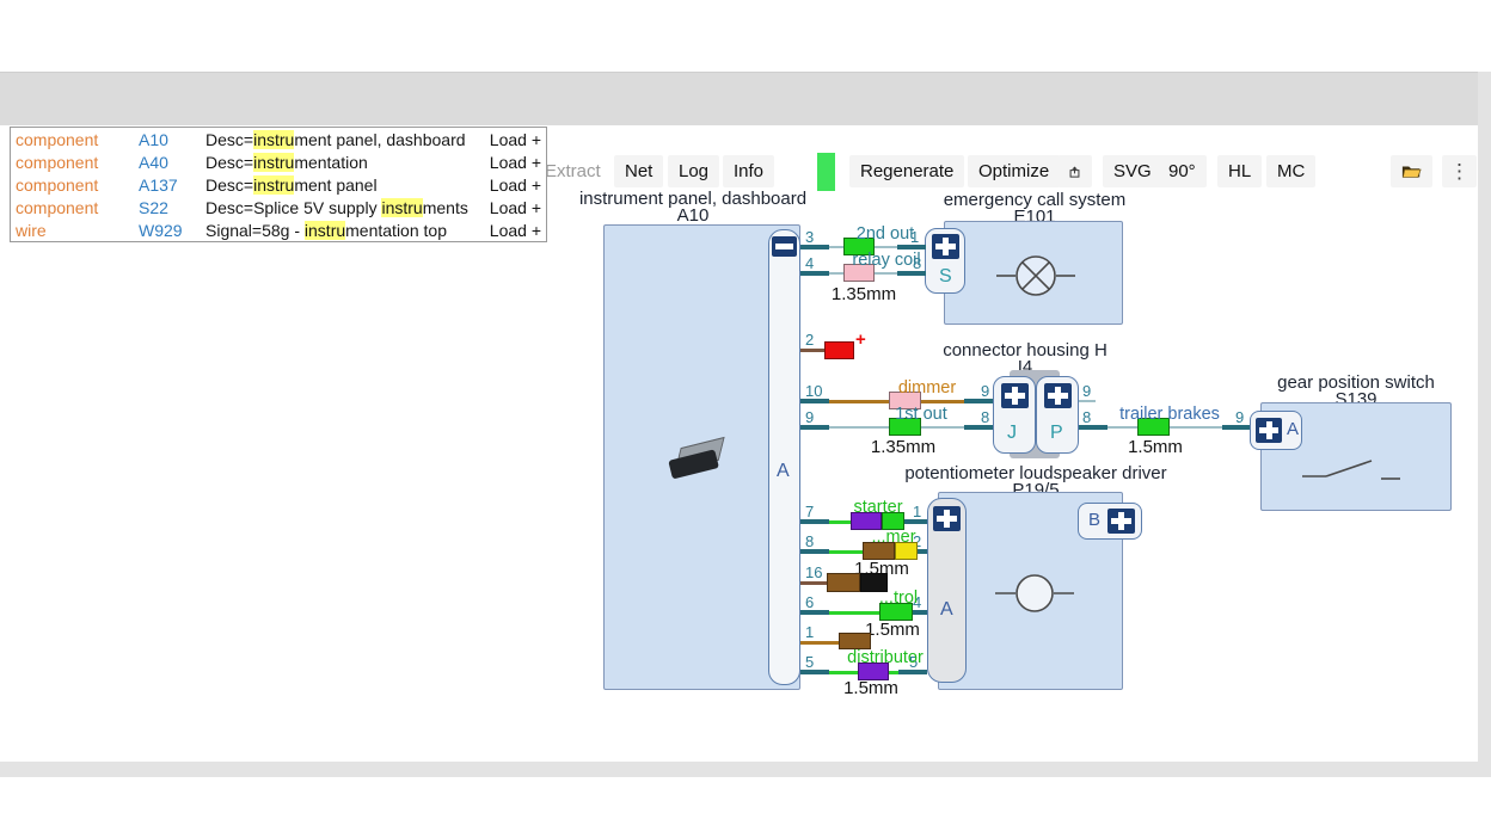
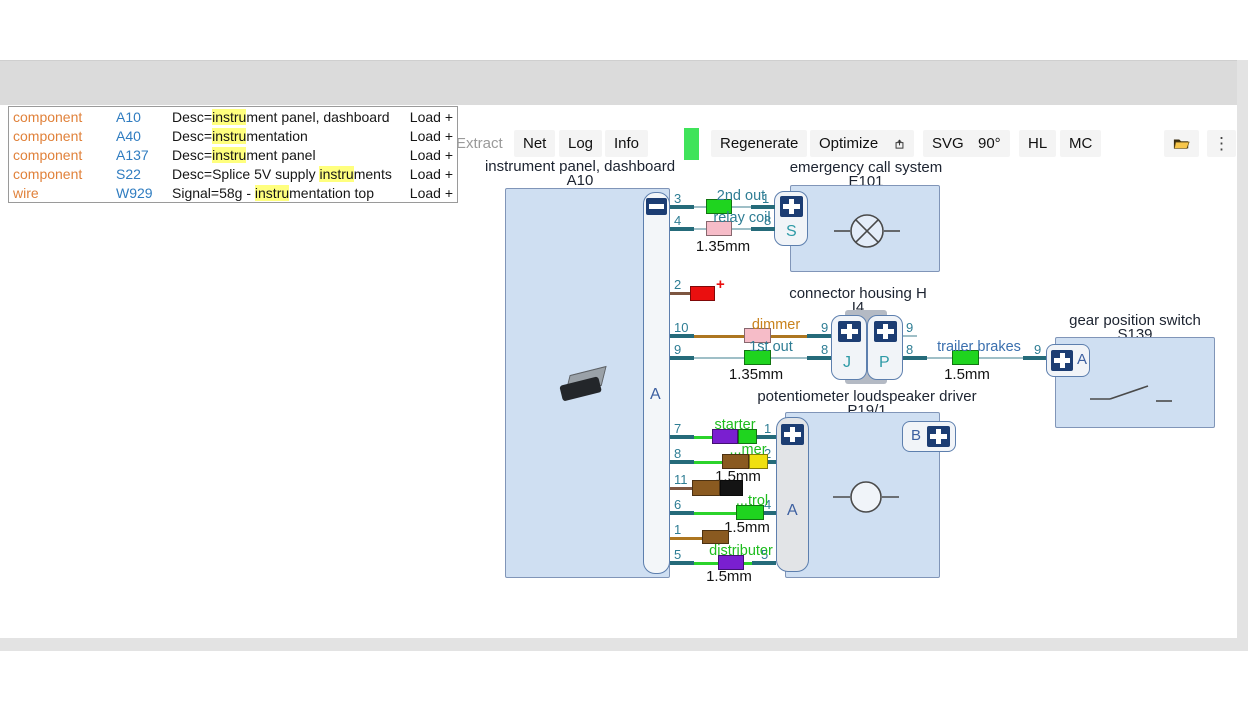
  Extract
  Net
  Log
  Info
  Regenerate
  Optimize
  SVG
  90°
  HL
  MC
  ⋮
  component
  A10
  Desc=instrument panel, dashboard
  Load +
  component
  A40
  Desc=instrumentation
  Load +
  component
  A137
  Desc=instrument panel
  Load +
  component
  S22
  Desc=Splice 5V supply instruments
  Load +
  wire
  W929
  Signal=58g - instrumentation top
  Load +
  instrument panel, dashboard
  A10
  A
  emergency call system
  E101
  S
  3
  1
  2nd out
  4
  8
  relay coil
  1.35mm
  2
  +
  connector housing H
  I4
  J
  P
  10
  9
  dimmer
  9
  8
  1st out
  1.35mm
  9
  8
  9
  trailer brakes
  1.5mm
  gear position switch
  S139
  A
  potentiometer loudspeaker driver
- P19/5
+ P19/1
  A
  B
  7
  1
  starter
  8
  ...mer
  1.5mm
- 16
+ 11
  6
  4
  ...trol
  1.5mm
  1
  5
  5
  distributor
  1.5mm
